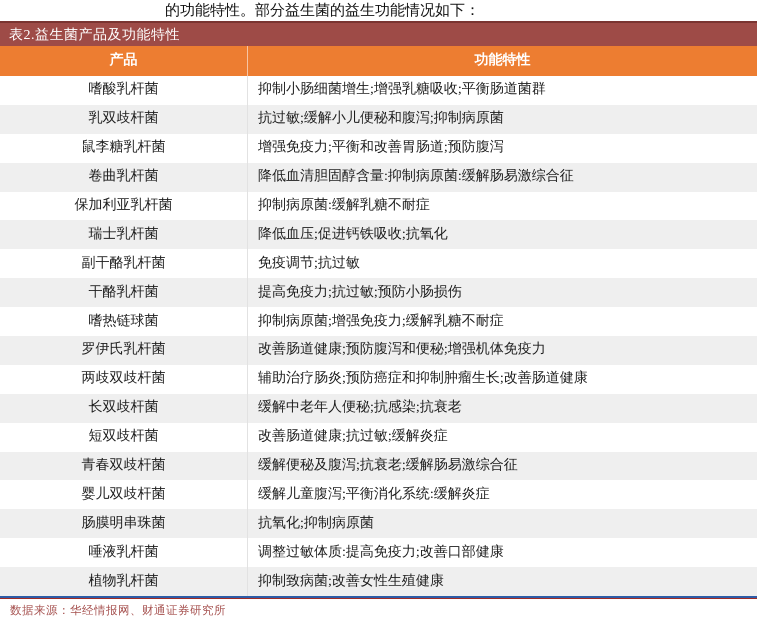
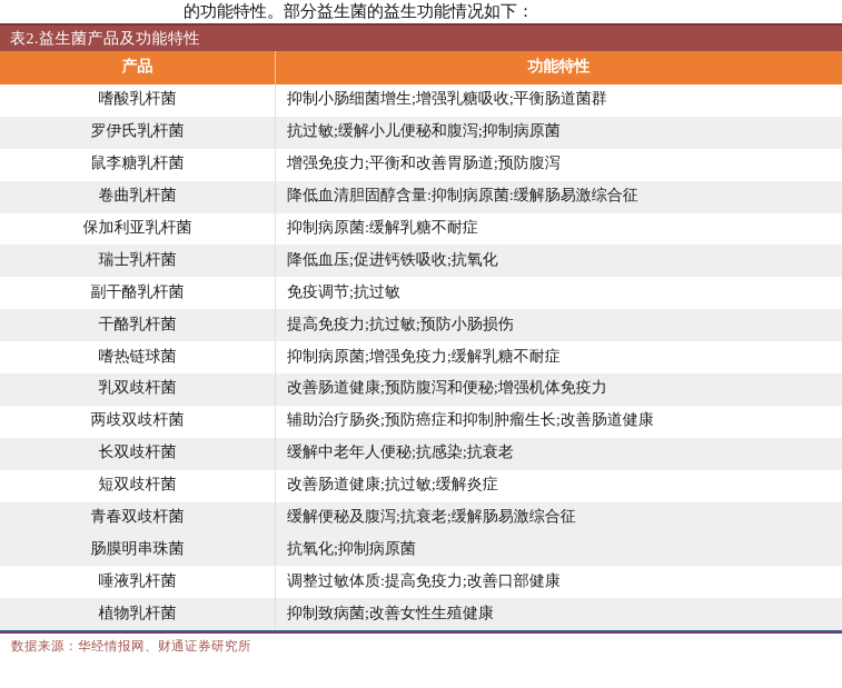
  的功能特性。部分益生菌的益生功能情况如下：
  表2.益生菌产品及功能特性
  产品
  功能特性
  嗜酸乳杆菌
  抑制小肠细菌增生;增强乳糖吸收;平衡肠道菌群
- 乳双歧杆菌
+ 罗伊氏乳杆菌
  抗过敏;缓解小儿便秘和腹泻;抑制病原菌
  鼠李糖乳杆菌
  增强免疫力;平衡和改善胃肠道;预防腹泻
  卷曲乳杆菌
  降低血清胆固醇含量:抑制病原菌:缓解肠易激综合征
  保加利亚乳杆菌
  抑制病原菌:缓解乳糖不耐症
  瑞士乳杆菌
  降低血压;促进钙铁吸收;抗氧化
  副干酪乳杆菌
  免疫调节;抗过敏
  干酪乳杆菌
  提高免疫力;抗过敏;预防小肠损伤
  嗜热链球菌
  抑制病原菌;增强免疫力;缓解乳糖不耐症
- 罗伊氏乳杆菌
+ 乳双歧杆菌
  改善肠道健康;预防腹泻和便秘;增强机体免疫力
  两歧双歧杆菌
  辅助治疗肠炎;预防癌症和抑制肿瘤生长;改善肠道健康
  长双歧杆菌
  缓解中老年人便秘;抗感染;抗衰老
  短双歧杆菌
  改善肠道健康;抗过敏;缓解炎症
  青春双歧杆菌
  缓解便秘及腹泻;抗衰老;缓解肠易激综合征
- 婴儿双歧杆菌
- 缓解儿童腹泻;平衡消化系统:缓解炎症
  肠膜明串珠菌
  抗氧化;抑制病原菌
  唾液乳杆菌
  调整过敏体质:提高免疫力;改善口部健康
  植物乳杆菌
  抑制致病菌;改善女性生殖健康
  数据来源：华经情报网、财通证券研究所
